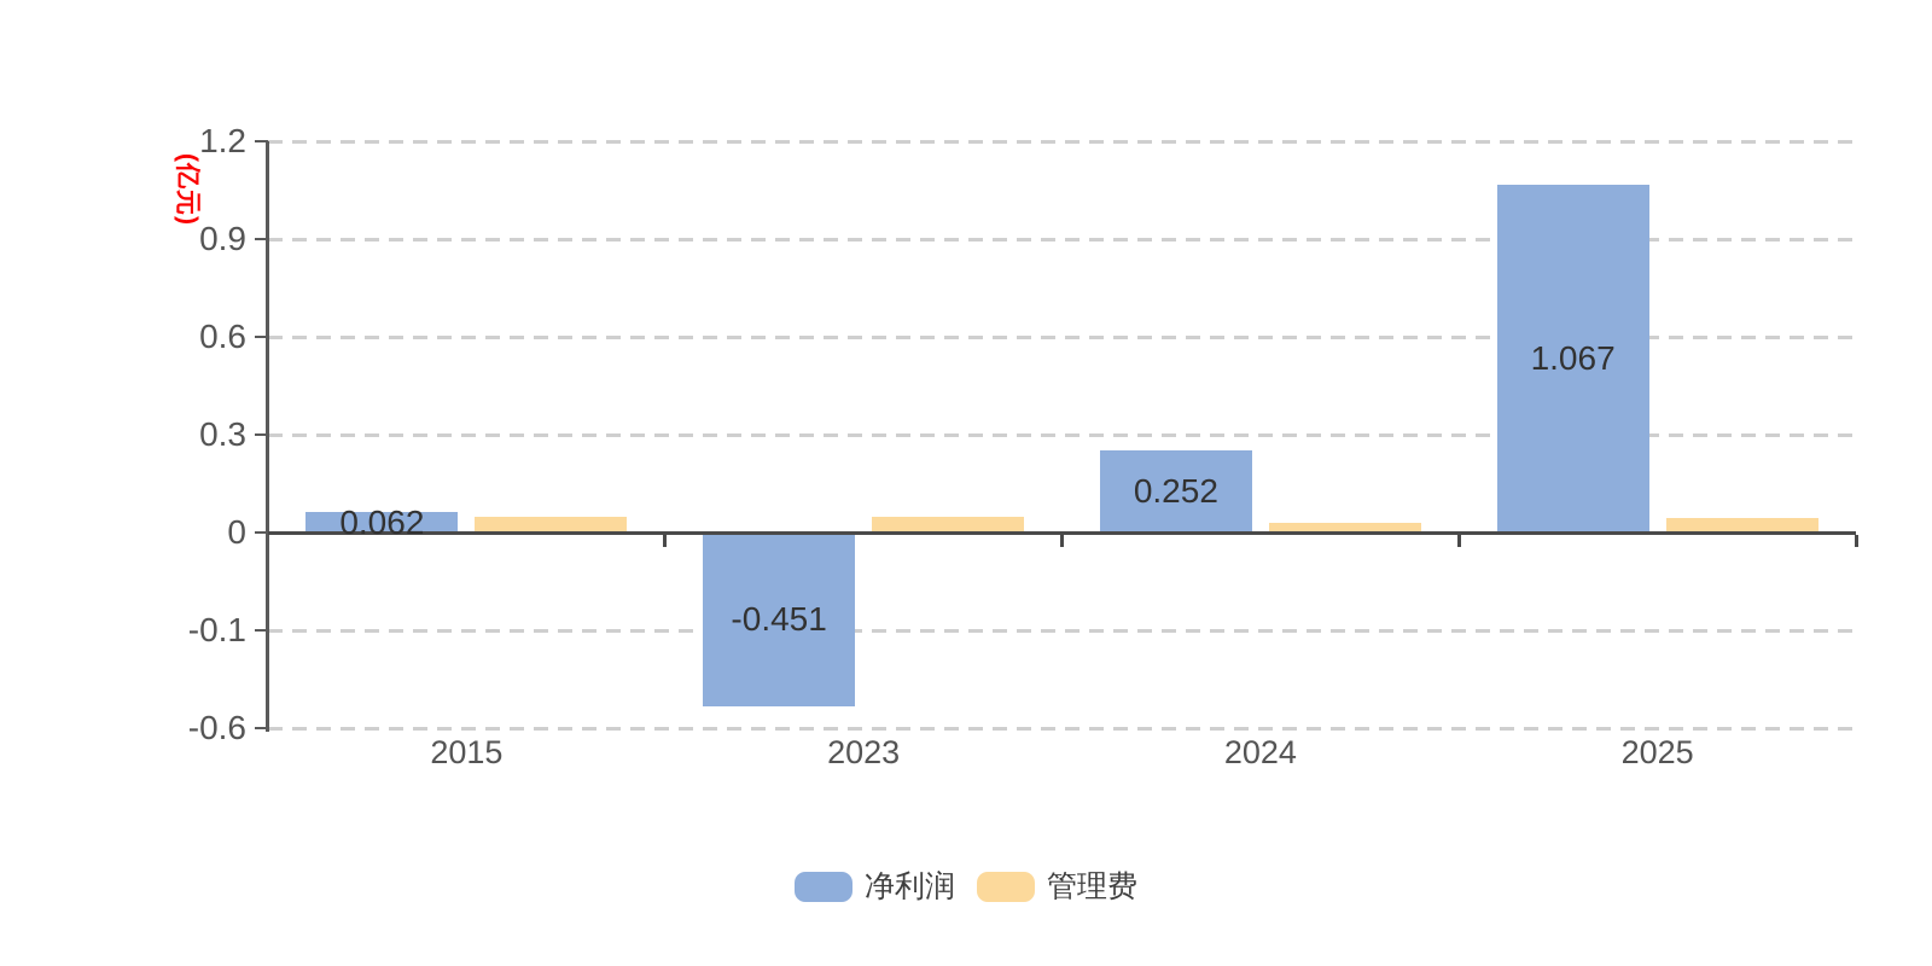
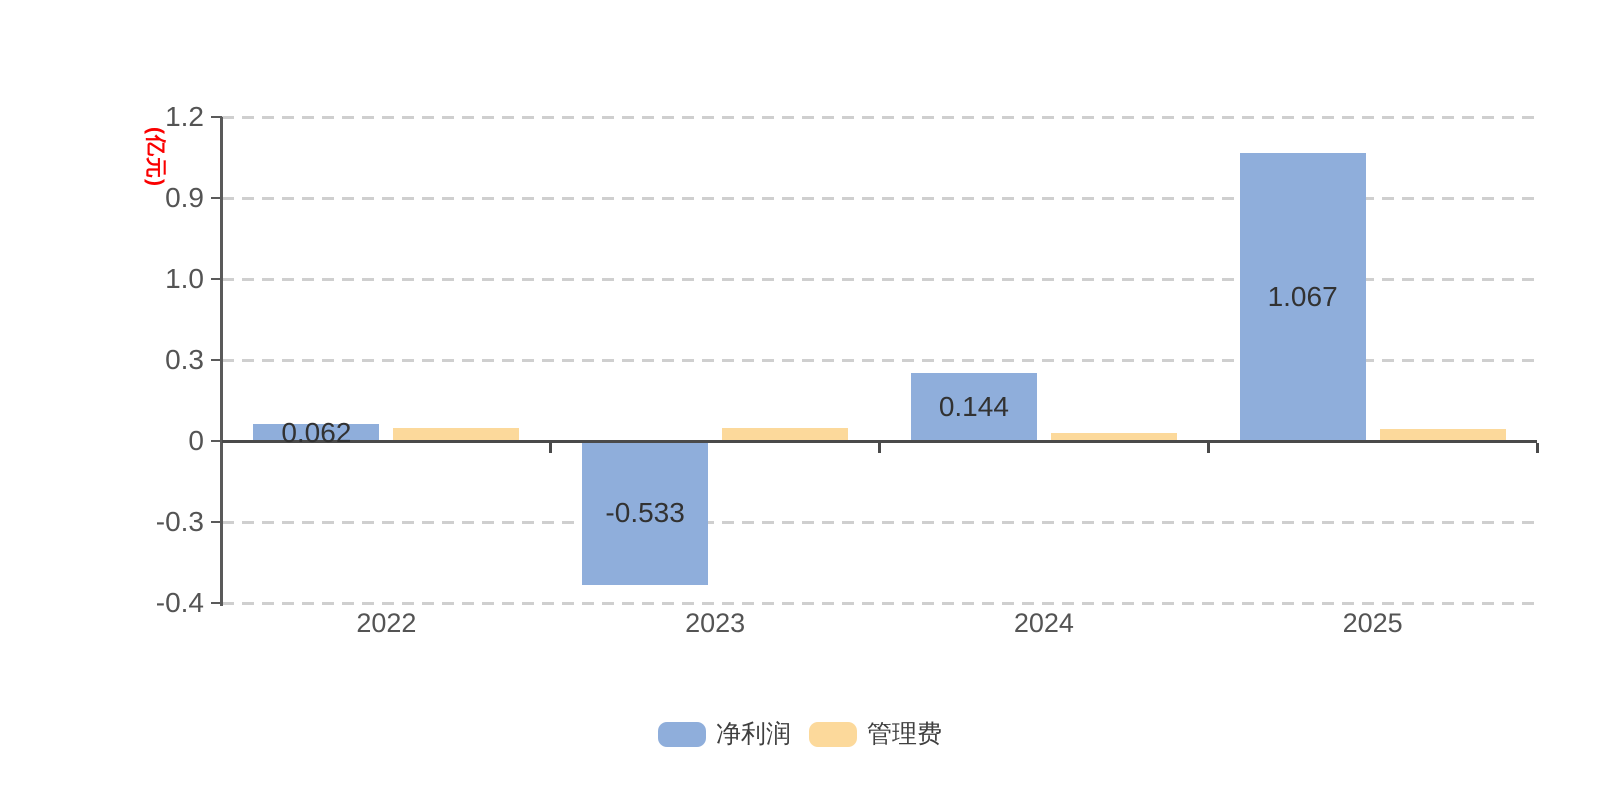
  1.2
  0.9
- 0.6
+ 1.0
  0.3
  0
- -0.1
+ -0.3
- -0.6
+ -0.4
  0.062
- 2015
+ 2022
- -0.451
+ -0.533
  2023
- 0.252
+ 0.144
  2024
  1.067
  2025
  净利润
  管理费
